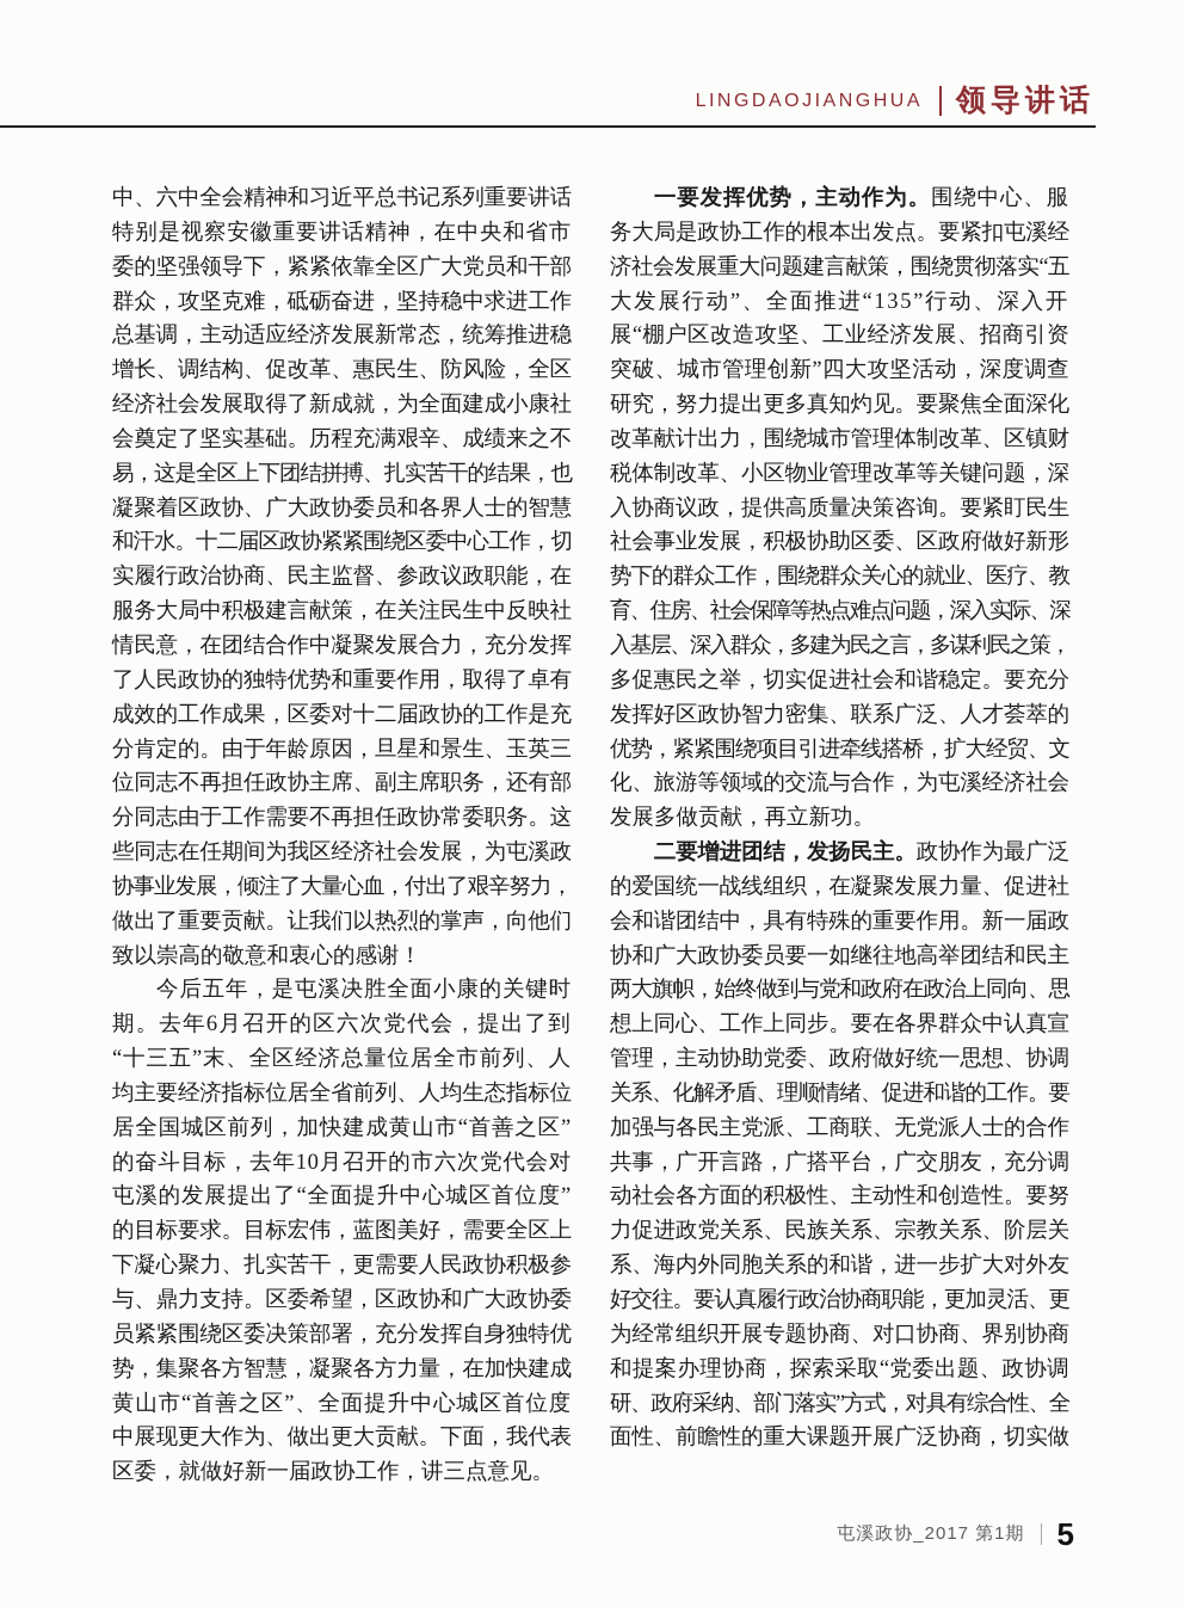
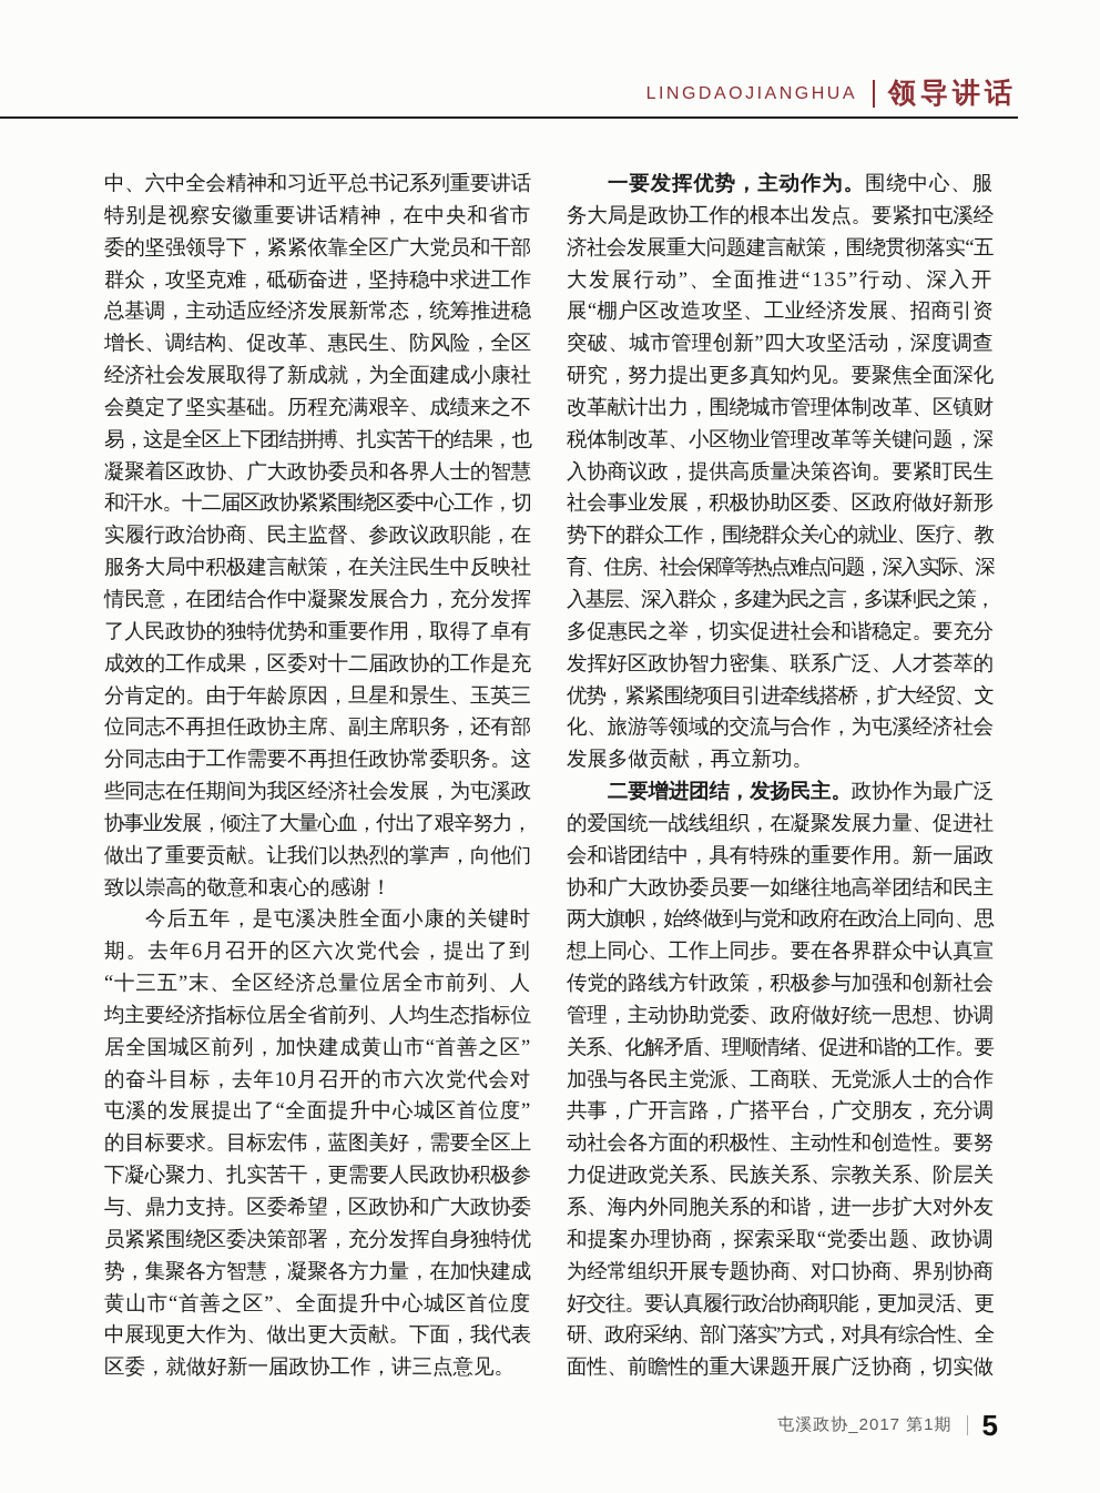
  LINGDAOJIANGHUA
  领导讲话
  中、六中全会精神和习近平总书记系列重要讲话
  特别是视察安徽重要讲话精神，在中央和省市
  委的坚强领导下，紧紧依靠全区广大党员和干部
  群众，攻坚克难，砥砺奋进，坚持稳中求进工作
  总基调，主动适应经济发展新常态，统筹推进稳
  增长、调结构、促改革、惠民生、防风险，全区
  经济社会发展取得了新成就，为全面建成小康社
  会奠定了坚实基础。历程充满艰辛、成绩来之不
  易，这是全区上下团结拼搏、扎实苦干的结果，也
  凝聚着区政协、广大政协委员和各界人士的智慧
  和汗水。十二届区政协紧紧围绕区委中心工作，切
  实履行政治协商、民主监督、参政议政职能，在
  服务大局中积极建言献策，在关注民生中反映社
  情民意，在团结合作中凝聚发展合力，充分发挥
  了人民政协的独特优势和重要作用，取得了卓有
  成效的工作成果，区委对十二届政协的工作是充
  分肯定的。由于年龄原因，旦星和景生、玉英三
  位同志不再担任政协主席、副主席职务，还有部
  分同志由于工作需要不再担任政协常委职务。这
  些同志在任期间为我区经济社会发展，为屯溪政
  协事业发展，倾注了大量心血，付出了艰辛努力，
  做出了重要贡献。让我们以热烈的掌声，向他们
  致以崇高的敬意和衷心的感谢！
  今后五年，是屯溪决胜全面小康的关键时
  期。去年6月召开的区六次党代会，提出了到
  “十三五”末、全区经济总量位居全市前列、人
  均主要经济指标位居全省前列、人均生态指标位
  居全国城区前列，加快建成黄山市“首善之区”
  的奋斗目标，去年10月召开的市六次党代会对
  屯溪的发展提出了“全面提升中心城区首位度”
  的目标要求。目标宏伟，蓝图美好，需要全区上
  下凝心聚力、扎实苦干，更需要人民政协积极参
  与、鼎力支持。区委希望，区政协和广大政协委
  员紧紧围绕区委决策部署，充分发挥自身独特优
  势，集聚各方智慧，凝聚各方力量，在加快建成
  黄山市“首善之区”、全面提升中心城区首位度
  中展现更大作为、做出更大贡献。下面，我代表
  区委，就做好新一届政协工作，讲三点意见。
  一要发挥优势，主动作为。围绕中心、服
  务大局是政协工作的根本出发点。要紧扣屯溪经
  济社会发展重大问题建言献策，围绕贯彻落实“五
  大发展行动”、全面推进“135”行动、深入开
  展“棚户区改造攻坚、工业经济发展、招商引资
  突破、城市管理创新”四大攻坚活动，深度调查
  研究，努力提出更多真知灼见。要聚焦全面深化
  改革献计出力，围绕城市管理体制改革、区镇财
  税体制改革、小区物业管理改革等关键问题，深
  入协商议政，提供高质量决策咨询。要紧盯民生
  社会事业发展，积极协助区委、区政府做好新形
  势下的群众工作，围绕群众关心的就业、医疗、教
  育、住房、社会保障等热点难点问题，深入实际、深
  入基层、深入群众，多建为民之言，多谋利民之策，
  多促惠民之举，切实促进社会和谐稳定。要充分
  发挥好区政协智力密集、联系广泛、人才荟萃的
  优势，紧紧围绕项目引进牵线搭桥，扩大经贸、文
  化、旅游等领域的交流与合作，为屯溪经济社会
  发展多做贡献，再立新功。
  二要增进团结，发扬民主。政协作为最广泛
  的爱国统一战线组织，在凝聚发展力量、促进社
  会和谐团结中，具有特殊的重要作用。新一届政
  协和广大政协委员要一如继往地高举团结和民主
  两大旗帜，始终做到与党和政府在政治上同向、思
  想上同心、工作上同步。要在各界群众中认真宣
+ 传党的路线方针政策，积极参与加强和创新社会
  管理，主动协助党委、政府做好统一思想、协调
  关系、化解矛盾、理顺情绪、促进和谐的工作。要
  加强与各民主党派、工商联、无党派人士的合作
  共事，广开言路，广搭平台，广交朋友，充分调
  动社会各方面的积极性、主动性和创造性。要努
  力促进政党关系、民族关系、宗教关系、阶层关
  系、海内外同胞关系的和谐，进一步扩大对外友
- 好交往。要认真履行政治协商职能，更加灵活、更
+ 和提案办理协商，探索采取“党委出题、政协调
  为经常组织开展专题协商、对口协商、界别协商
- 和提案办理协商，探索采取“党委出题、政协调
+ 好交往。要认真履行政治协商职能，更加灵活、更
  研、政府采纳、部门落实”方式，对具有综合性、全
  面性、前瞻性的重大课题开展广泛协商，切实做
  屯溪政协_2017 第1期
  5
